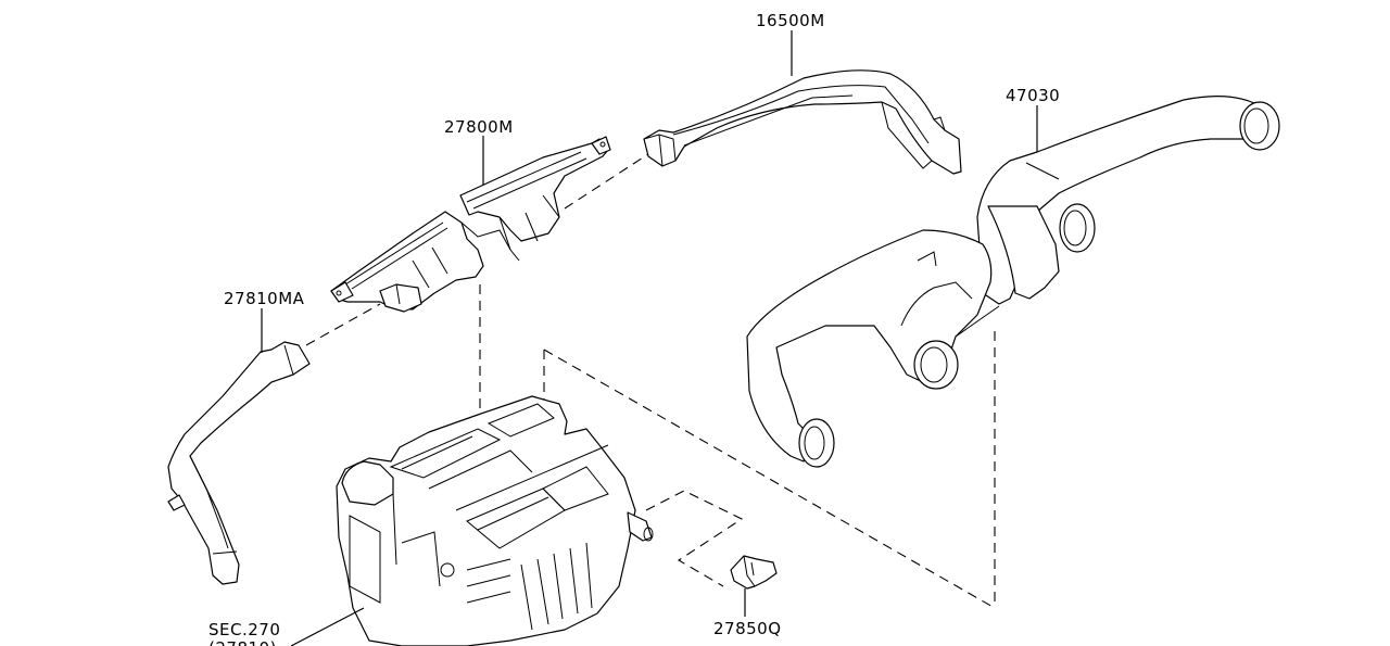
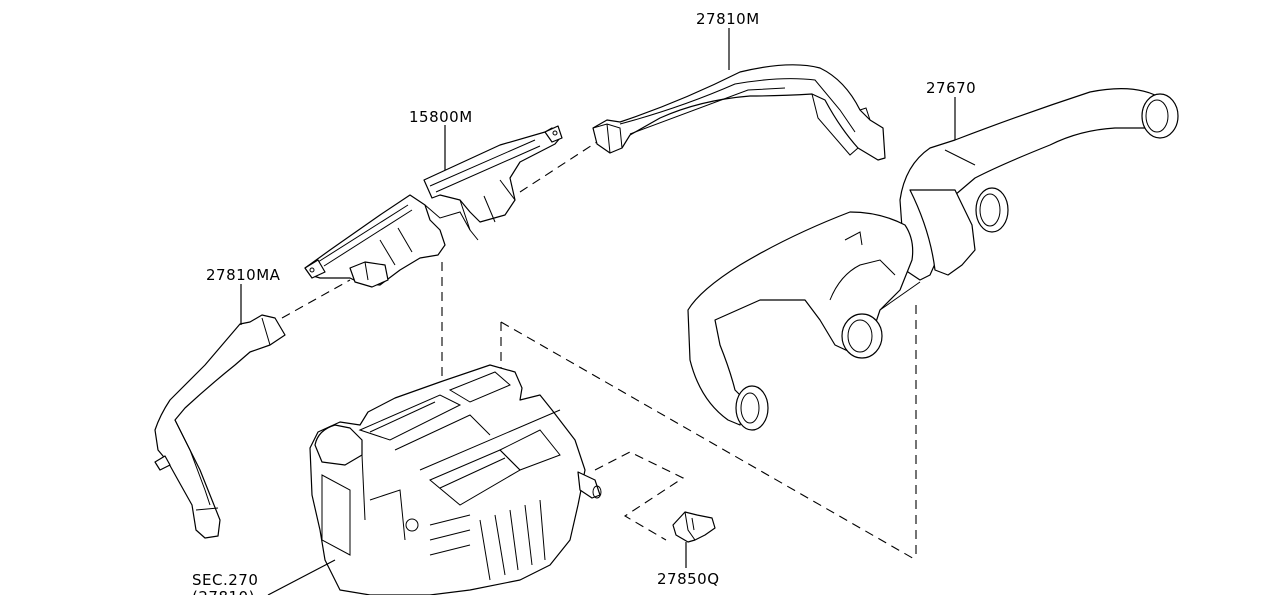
- 16500M
+ 27810M
- 27800M
+ 15800M
  27810MA
- 47030
+ 27670
  27850Q
  SEC.270
